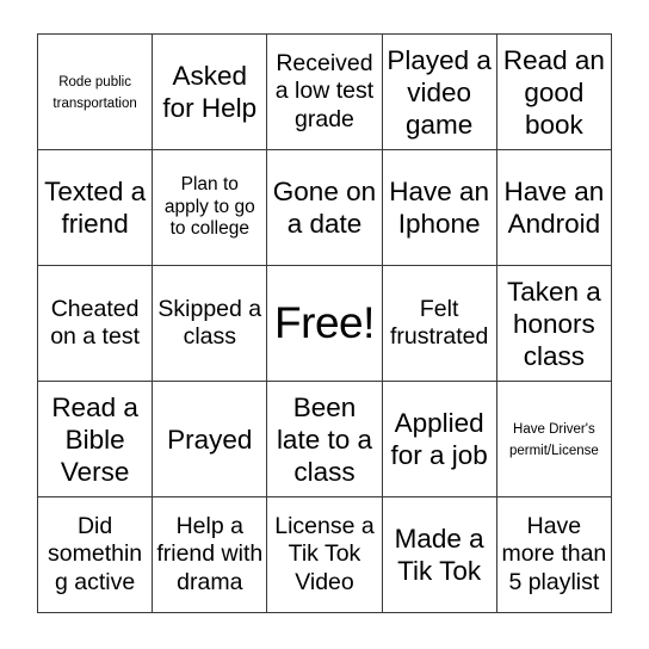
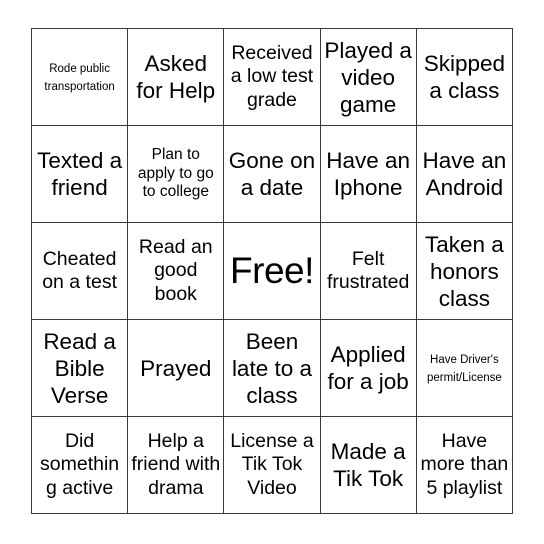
- Rode public transportation	Asked for Help	Received a low test grade	Played a video game	Read an good book
+ Rode public transportation	Asked for Help	Received a low test grade	Played a video game	Skipped a class
  Texted a friend	Plan to apply to go to college	Gone on a date	Have an Iphone	Have an Android
- Cheated on a test	Skipped a class	Free!	Felt frustrated	Taken a honors class
+ Cheated on a test	Read an good book	Free!	Felt frustrated	Taken a honors class
  Read a Bible Verse	Prayed	Been late to a class	Applied for a job	Have Driver's permit/License
  Did something active	Help a friend with drama	License a Tik Tok Video	Made a Tik Tok	Have more than 5 playlist
